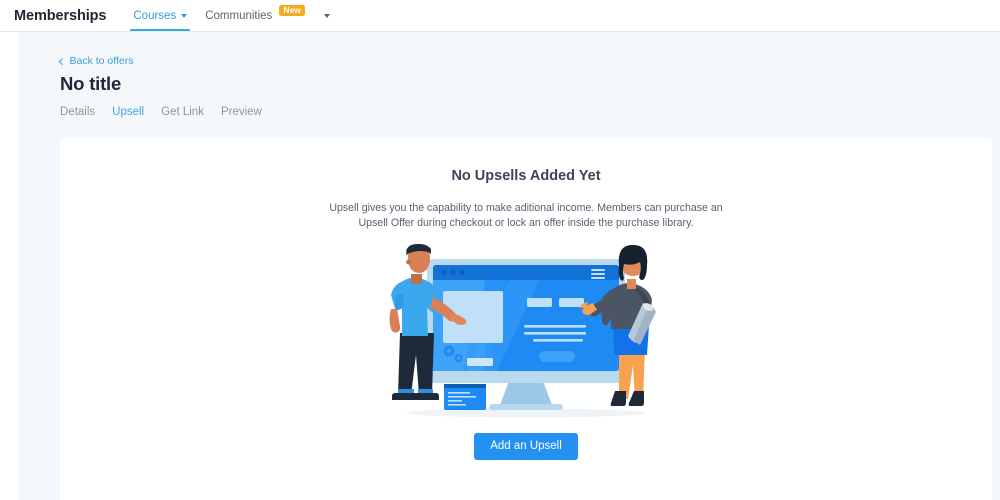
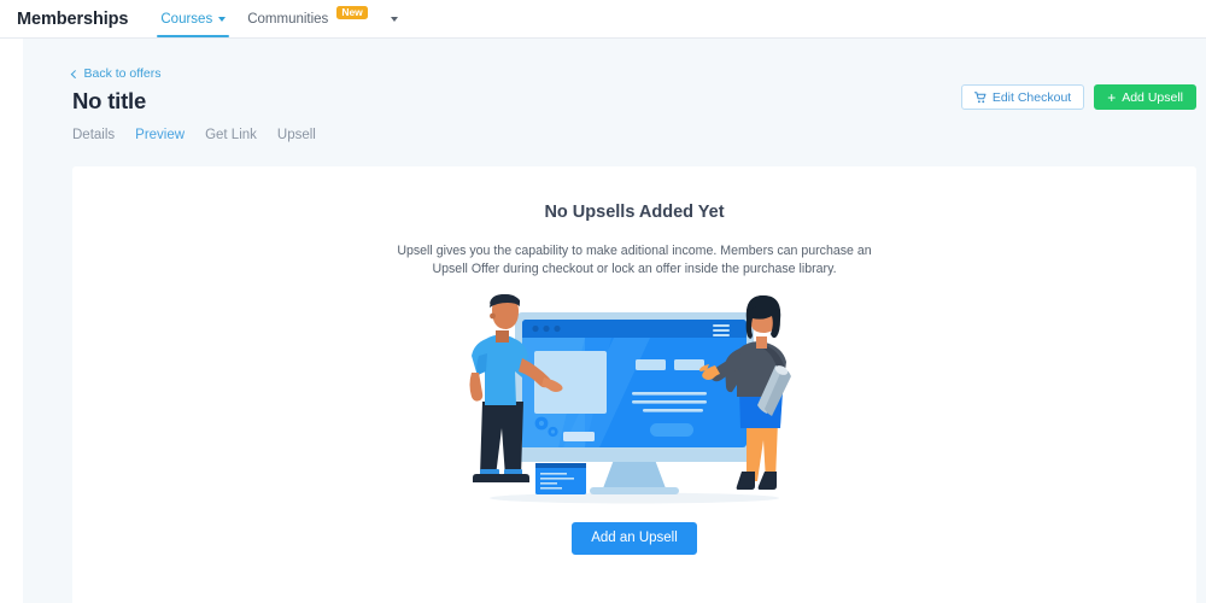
  Memberships
  Courses
  Communities
  New
  Back to offers
  No title
  Details
- Upsell
+ Preview
  Get Link
- Preview
+ Upsell
+ Edit Checkout
+ +
+ Add Upsell
  No Upsells Added Yet
  Upsell gives you the capability to make aditional income. Members can purchase an Upsell Offer during checkout or lock an offer inside the purchase library.
  Add an Upsell
